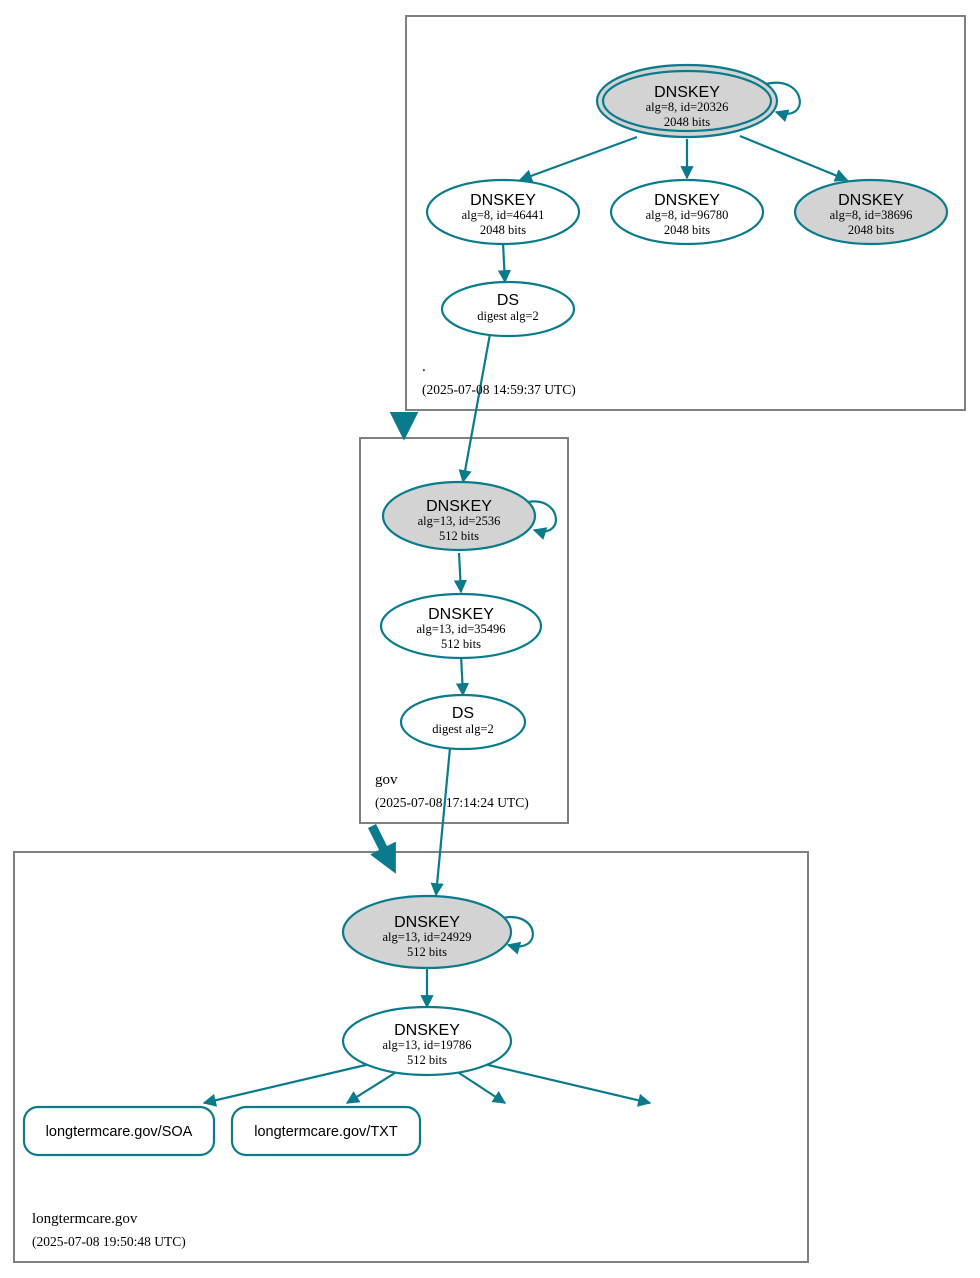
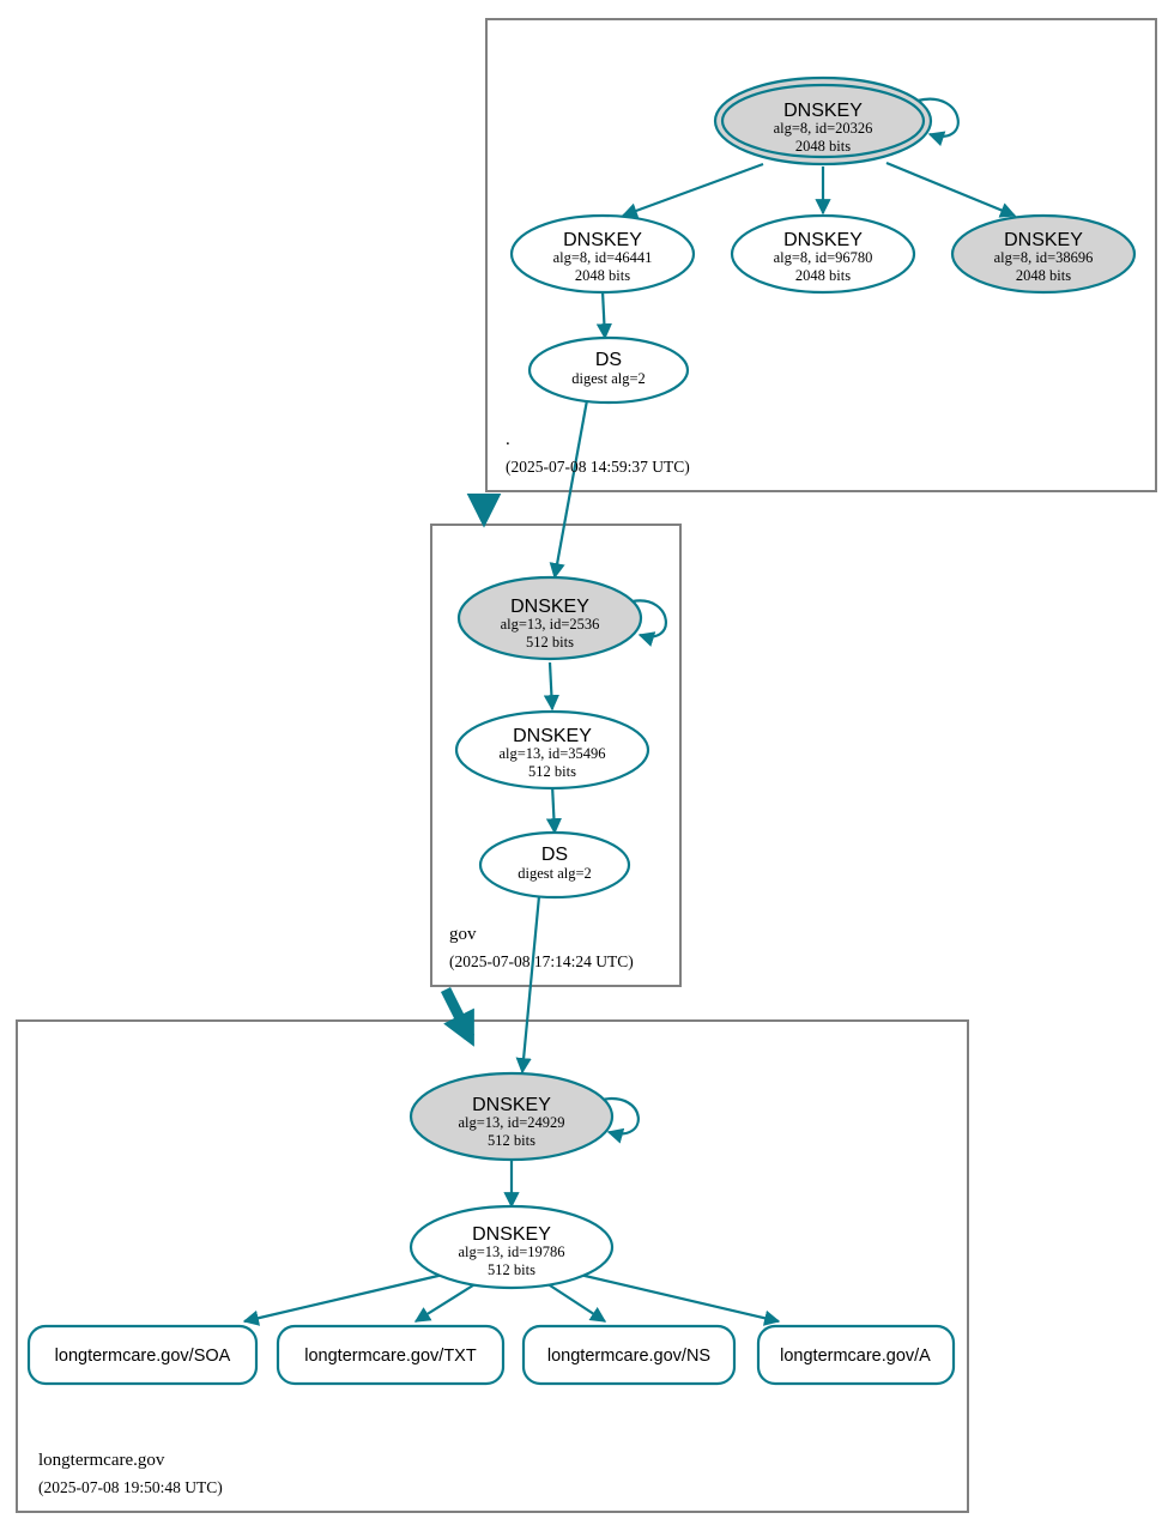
  DNSKEY
  alg=8, id=20326
  2048 bits
  DNSKEY
  alg=8, id=46441
  2048 bits
  DNSKEY
  alg=8, id=96780
  2048 bits
  DNSKEY
  alg=8, id=38696
  2048 bits
  DS
  digest alg=2
  .
  (2025-07-08 14:59:37 UTC)
  DNSKEY
  alg=13, id=2536
  512 bits
  DNSKEY
  alg=13, id=35496
  512 bits
  DS
  digest alg=2
  gov
  (2025-07-08 17:14:24 UTC)
  DNSKEY
  alg=13, id=24929
  512 bits
  DNSKEY
  alg=13, id=19786
  512 bits
  longtermcare.gov/SOA
  longtermcare.gov/TXT
+ longtermcare.gov/NS
+ longtermcare.gov/A
  longtermcare.gov
  (2025-07-08 19:50:48 UTC)
